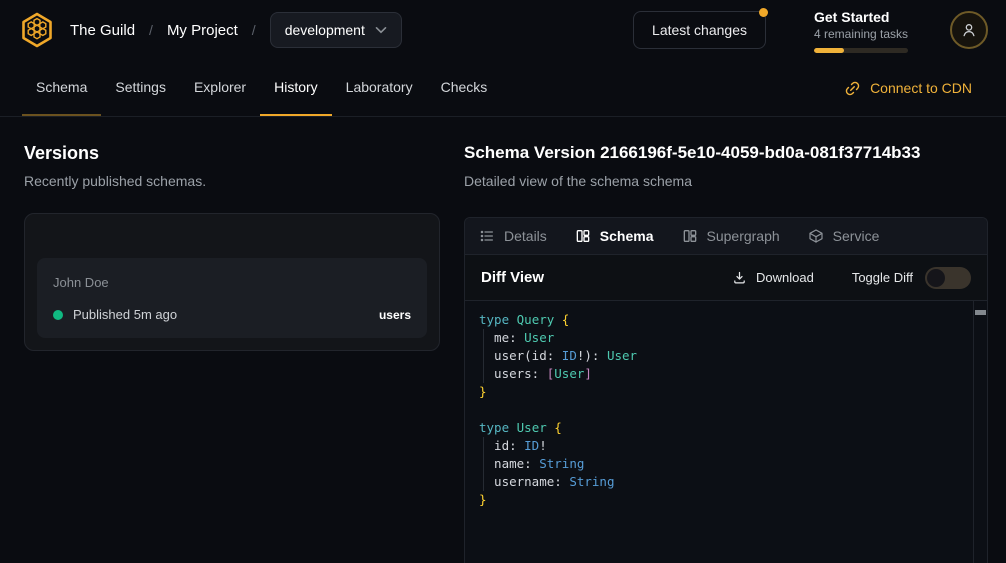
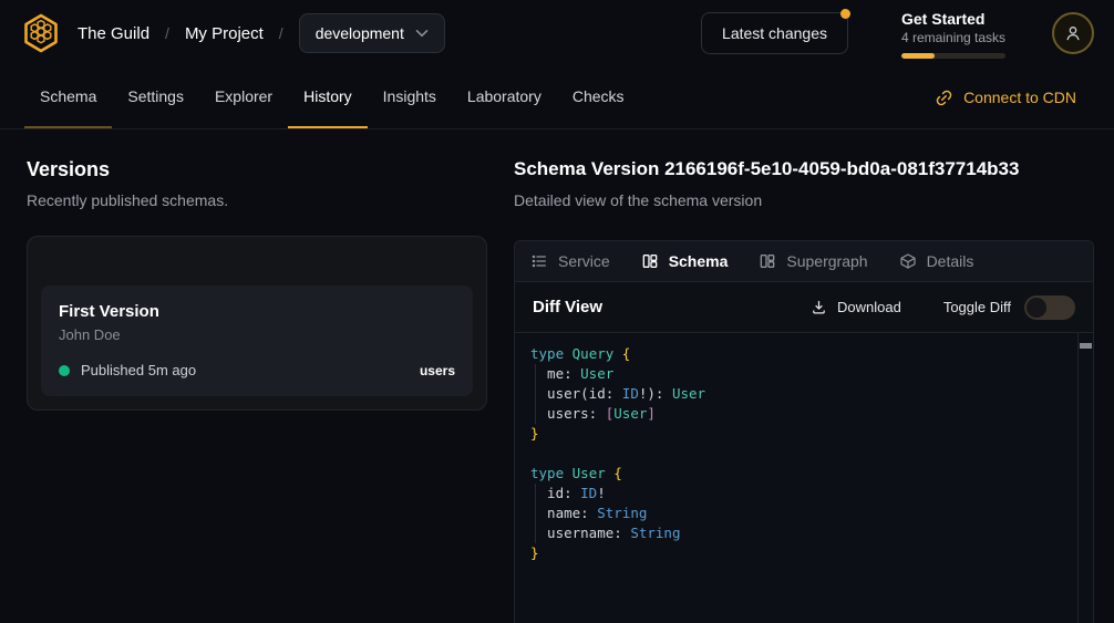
  The Guild
  /
  My Project
  /
  development
  Latest changes
  Get Started
  4 remaining tasks
  Schema
  Settings
  Explorer
  History
+ Insights
  Laboratory
  Checks
  Connect to CDN
  Versions
  Recently published schemas.
+ First Version
  John Doe
  Published 5m ago
  users
  Schema Version 2166196f-5e10-4059-bd0a-081f37714b33
- Detailed view of the schema schema
+ Detailed view of the schema version
- Details
+ Service
  Schema
  Supergraph
- Service
+ Details
  Diff View
  Download
  Toggle Diff
  type Query {
  me: User
  user(id: ID!): User
  users: [User]
  }
  type User {
  id: ID!
  name: String
  username: String
  }
